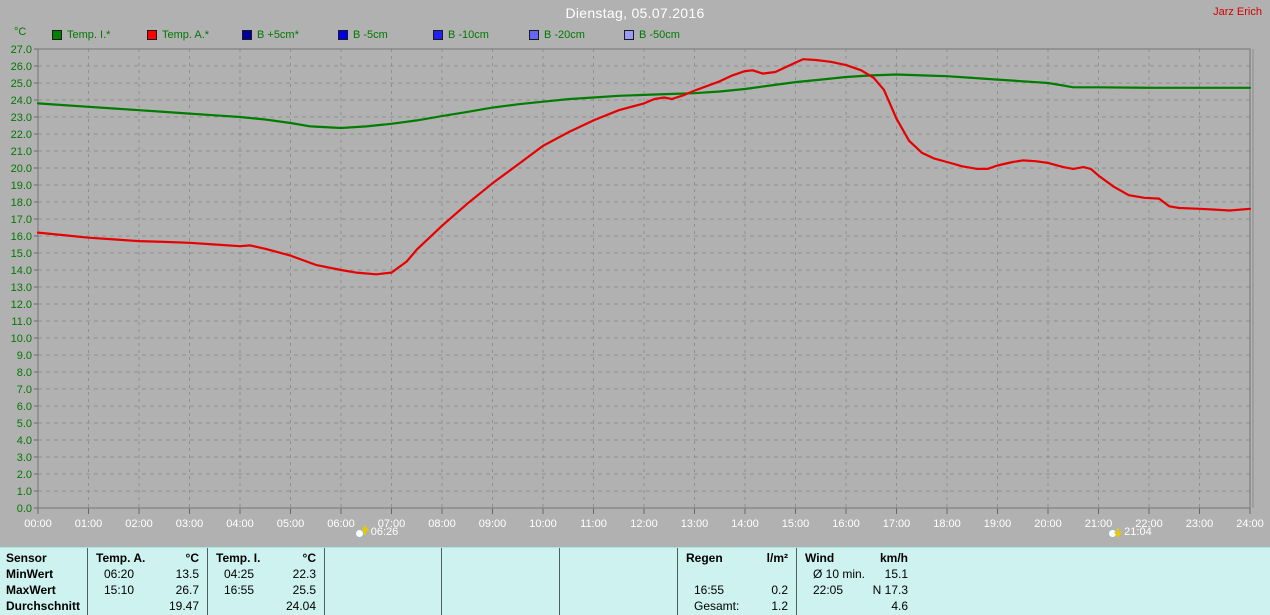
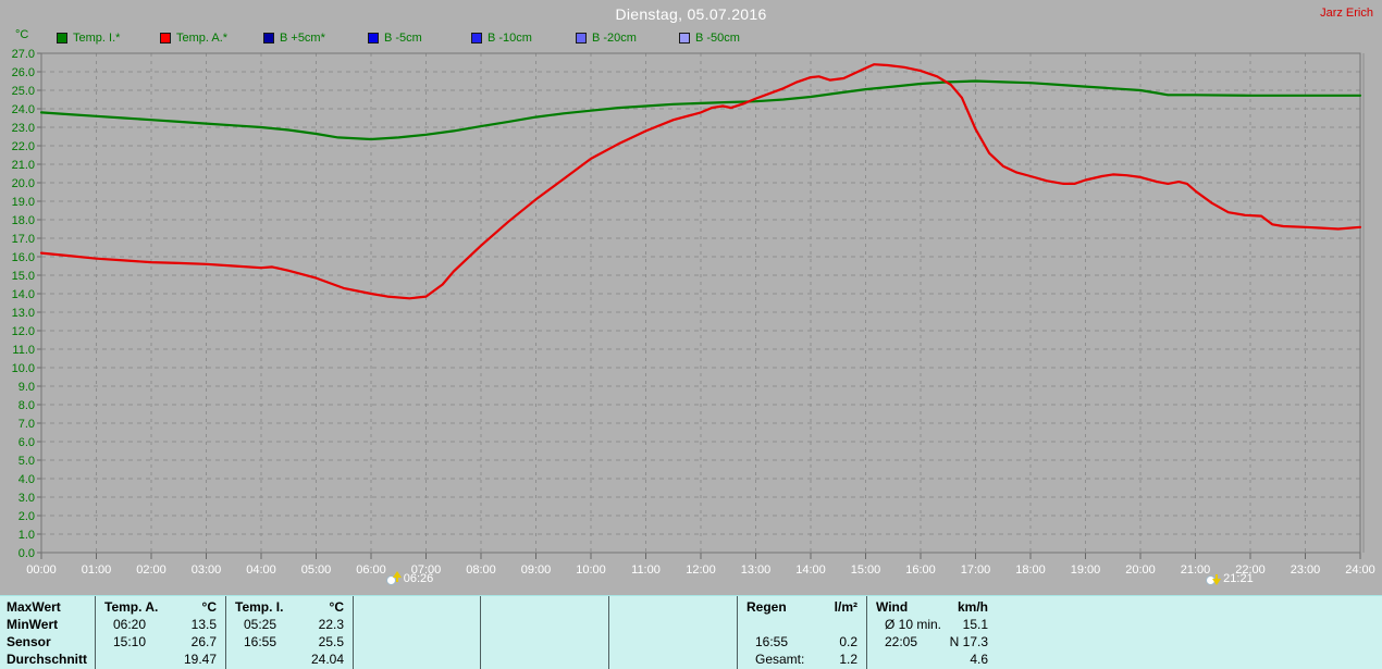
  Dienstag, 05.07.2016
  Jarz Erich
  °C
  Temp. I.*
  Temp. A.*
  B +5cm*
  B -5cm
  B -10cm
  B -20cm
  B -50cm
  0.0
  1.0
  2.0
  3.0
  4.0
  5.0
  6.0
  7.0
  8.0
  9.0
  10.0
  11.0
  12.0
  13.0
  14.0
  15.0
  16.0
  17.0
  18.0
  19.0
  20.0
  21.0
  22.0
  23.0
  24.0
  25.0
  26.0
  27.0
  00:00
  01:00
  02:00
  03:00
  04:00
  05:00
  06:00
  07:00
  08:00
  09:00
  10:00
  11:00
  12:00
  13:00
  14:00
  15:00
  16:00
  17:00
  18:00
  19:00
  20:00
  21:00
  22:00
  23:00
  24:00
  06:26
- 21:04
+ 21:21
- Sensor
+ MaxWert
  MinWert
- MaxWert
+ Sensor
  Durchschnitt
  Temp. A.
  °C
  06:20
  13.5
  15:10
  26.7
  19.47
  Temp. I.
  °C
- 04:25
+ 05:25
  22.3
  16:55
  25.5
  24.04
  Regen
  l/m²
  16:55
  0.2
  Gesamt:
  1.2
  Wind
  km/h
  Ø 10 min.
  15.1
  22:05
  N 17.3
  4.6
